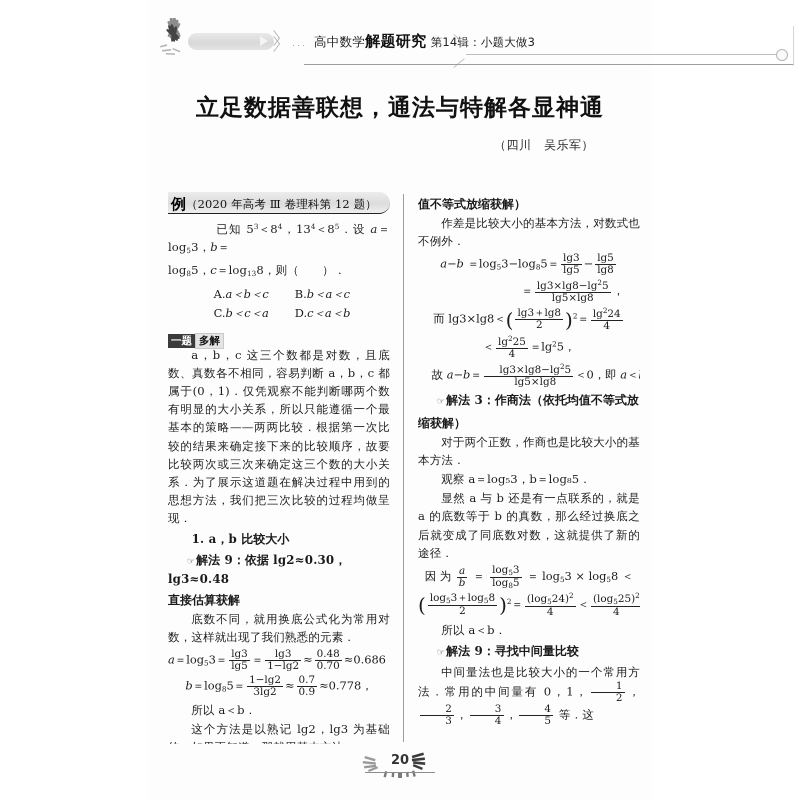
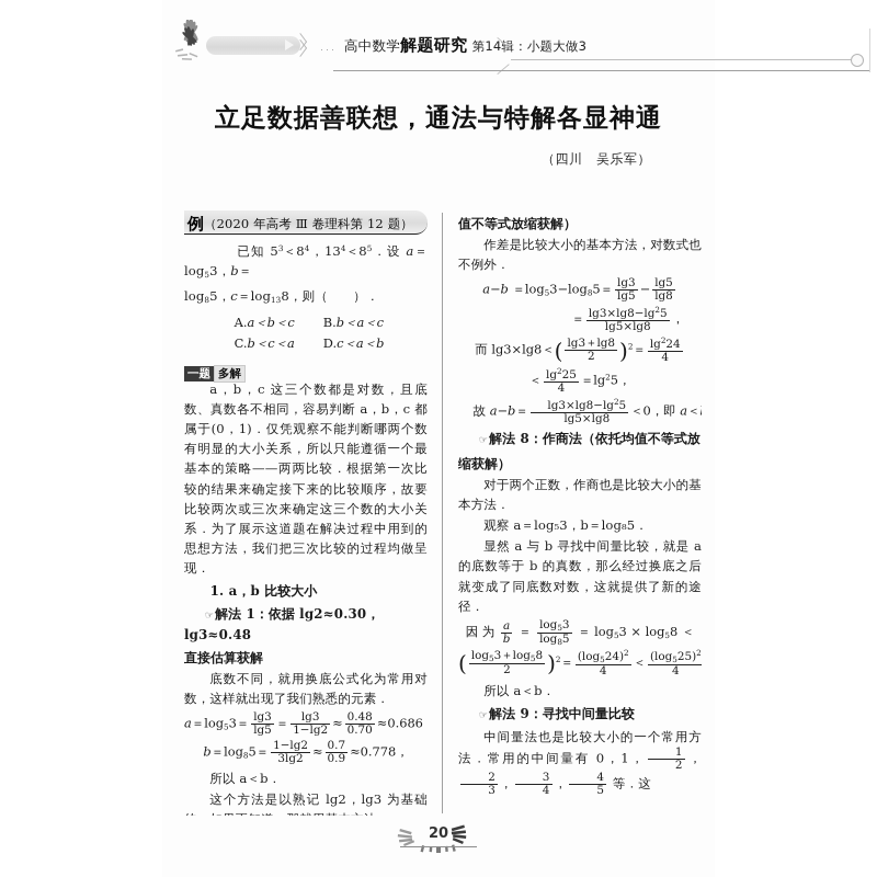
  ···
  高中数学解题研究 第14辑：小题大做3
  立足数据善联想，通法与特解各显神通
  （四川 吴乐军）
  例（2020 年高考 Ⅲ 卷理科第 12 题）
  已知 53＜84，134＜85．设 a＝log53，b＝
  log85，c＝log138，则（ ）．
  A.a＜b＜c B.b＜a＜c
  C.b＜c＜a D.c＜a＜b
  一题 多解
  a，b，c 这三个数都是对数，且底数、真数各不相同，容易判断 a，b，c 都属于(0，1)．仅凭观察不能判断哪两个数有明显的大小关系，所以只能遵循一个最基本的策略——两两比较．根据第一次比较的结果来确定接下来的比较顺序，故要比较两次或三次来确定这三个数的大小关系．为了展示这道题在解决过程中用到的思想方法，我们把三次比较的过程均做呈现．
  1. a，b 比较大小
- ☞解法 9：依据 lg2≈0.30，lg3≈0.48
+ ☞解法 1：依据 lg2≈0.30，lg3≈0.48
  直接估算获解
  底数不同，就用换底公式化为常用对数，这样就出现了我们熟悉的元素．
  a＝log53＝
  lg3
  lg5
  ＝
  lg3
  1−lg2
  ≈
  0.48
  0.70
  ≈0.686
  b＝log85＝
  1−lg2
  3lg2
  ≈
  0.7
  0.9
  ≈0.778，
  所以 a＜b．
  值不等式放缩获解）
  作差是比较大小的基本方法，对数式也不例外．
  a−b ＝log53−log85＝
  lg3
  lg5
  −
  lg5
  lg8
  ＝
  lg3×lg8−lg25
  lg5×lg8
  ，
  而 lg3×lg8＜(
  lg3＋lg8
  2
  )2＝
  lg224
  4
  ＜
  lg225
  4
  ＝lg25，
  故 a−b＝
  lg3×lg8−lg25
  lg5×lg8
  ＜0，即 a＜
- ☞解法 3：作商法（依托均值不等式放
+ ☞解法 8：作商法（依托均值不等式放
  缩获解）
  对于两个正数，作商也是比较大小的基本方法．
  观察 a＝log₅3，b＝log₈5．
- 显然 a 与 b 还是有一点联系的，就是 a 的底数等于 b 的真数，那么经过换底之后就变成了同底数对数，这就提供了新的途径．
+ 显然 a 与 b 寻找中间量比较，就是 a 的底数等于 b 的真数，那么经过换底之后就变成了同底数对数，这就提供了新的途径．
  因 为
  a
  b
  ＝
  log53
  log85
  ＝ log53 × log58 ＜
  (
  log53＋log58
  2
  )2＝
  (log524)2
  4
  ＜
  (log525)2
  4
  所以 a＜b．
  ☞解法 9：寻找中间量比较
  中间量法也是比较大小的一个常用方法．常用的中间量有 0，1，
  1
  2
  ，
  2
  3
  ，
  3
  4
  ，
  4
  5
  等．这
  20
